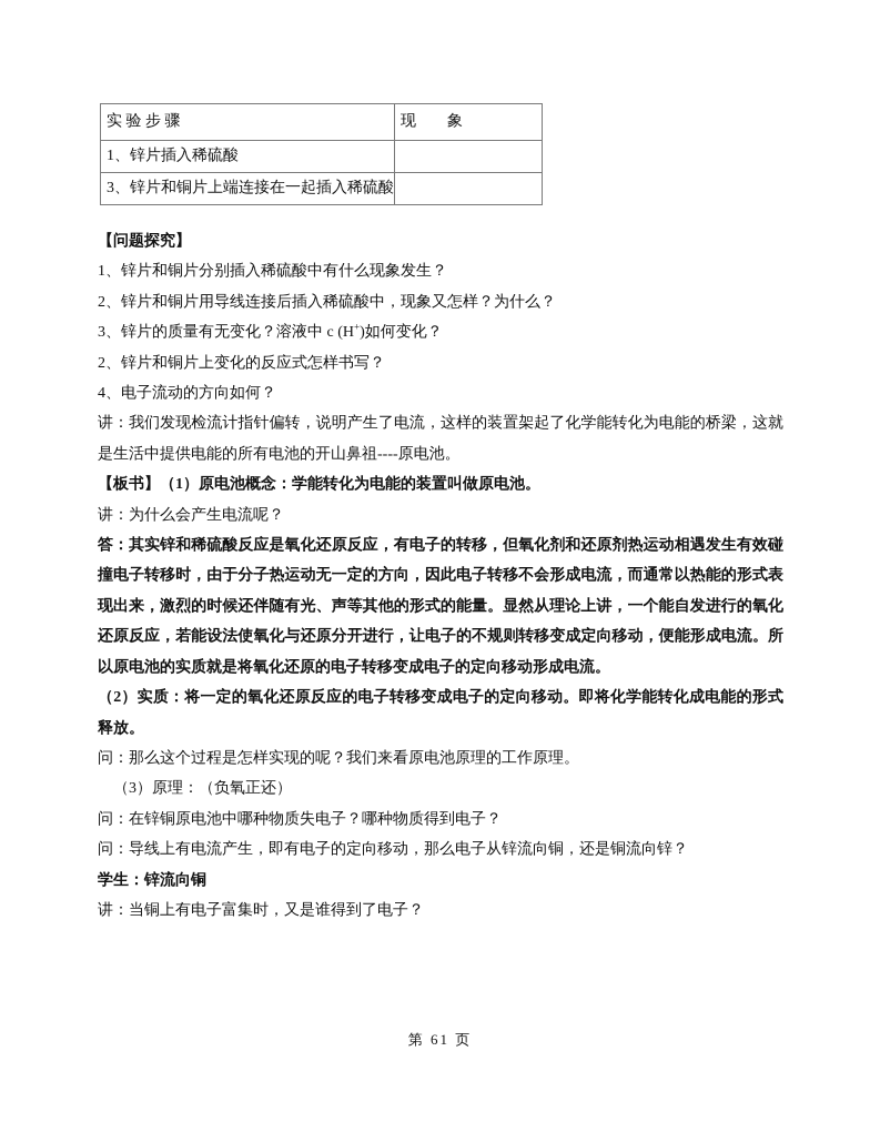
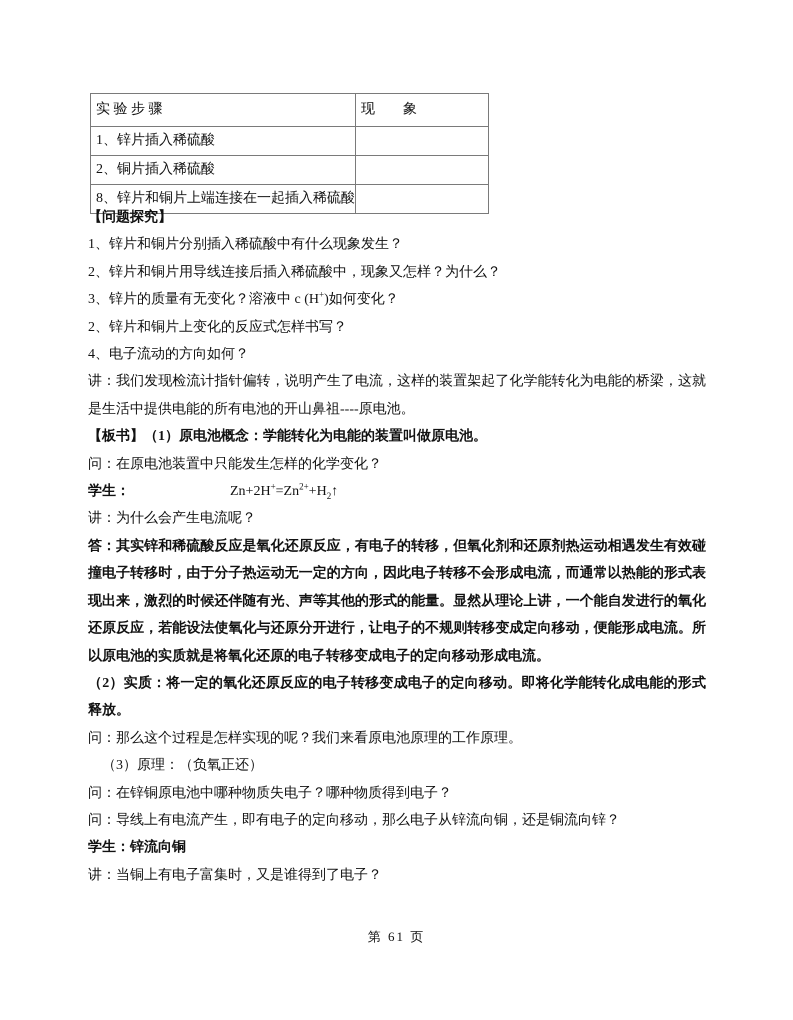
  实 验 步 骤	现 象
  1、锌片插入稀硫酸
+ 2、铜片插入稀硫酸
- 3、锌片和铜片上端连接在一起插入稀硫酸
+ 8、锌片和铜片上端连接在一起插入稀硫酸
  【问题探究】
  1、锌片和铜片分别插入稀硫酸中有什么现象发生？
  2、锌片和铜片用导线连接后插入稀硫酸中，现象又怎样？为什么？
  3、锌片的质量有无变化？溶液中 c (H+)如何变化？
  2、锌片和铜片上变化的反应式怎样书写？
  4、电子流动的方向如何？
  讲：我们发现检流计指针偏转，说明产生了电流，这样的装置架起了化学能转化为电能的桥梁，这就是生活中提供电能的所有电池的开山鼻祖----原电池。
  【板书】（1）原电池概念：学能转化为电能的装置叫做原电池。
+ 问：在原电池装置中只能发生怎样的化学变化？
+ 学生： Zn+2H+=Zn2++H2↑
  讲：为什么会产生电流呢？
  答：其实锌和稀硫酸反应是氧化还原反应，有电子的转移，但氧化剂和还原剂热运动相遇发生有效碰撞电子转移时，由于分子热运动无一定的方向，因此电子转移不会形成电流，而通常以热能的形式表现出来，激烈的时候还伴随有光、声等其他的形式的能量。显然从理论上讲，一个能自发进行的氧化还原反应，若能设法使氧化与还原分开进行，让电子的不规则转移变成定向移动，便能形成电流。所以原电池的实质就是将氧化还原的电子转移变成电子的定向移动形成电流。
  （2）实质：将一定的氧化还原反应的电子转移变成电子的定向移动。即将化学能转化成电能的形式释放。
  问：那么这个过程是怎样实现的呢？我们来看原电池原理的工作原理。
  （3）原理：（负氧正还）
  问：在锌铜原电池中哪种物质失电子？哪种物质得到电子？
  问：导线上有电流产生，即有电子的定向移动，那么电子从锌流向铜，还是铜流向锌？
  学生：锌流向铜
  讲：当铜上有电子富集时，又是谁得到了电子？
  第 61 页
